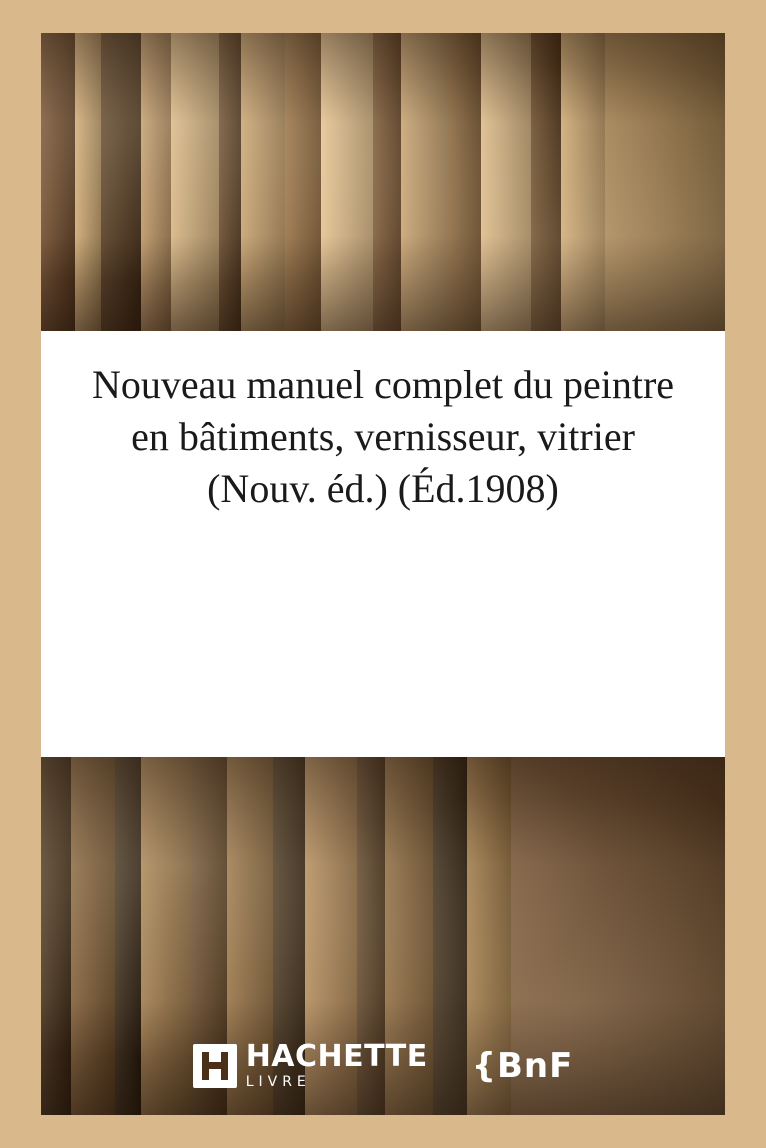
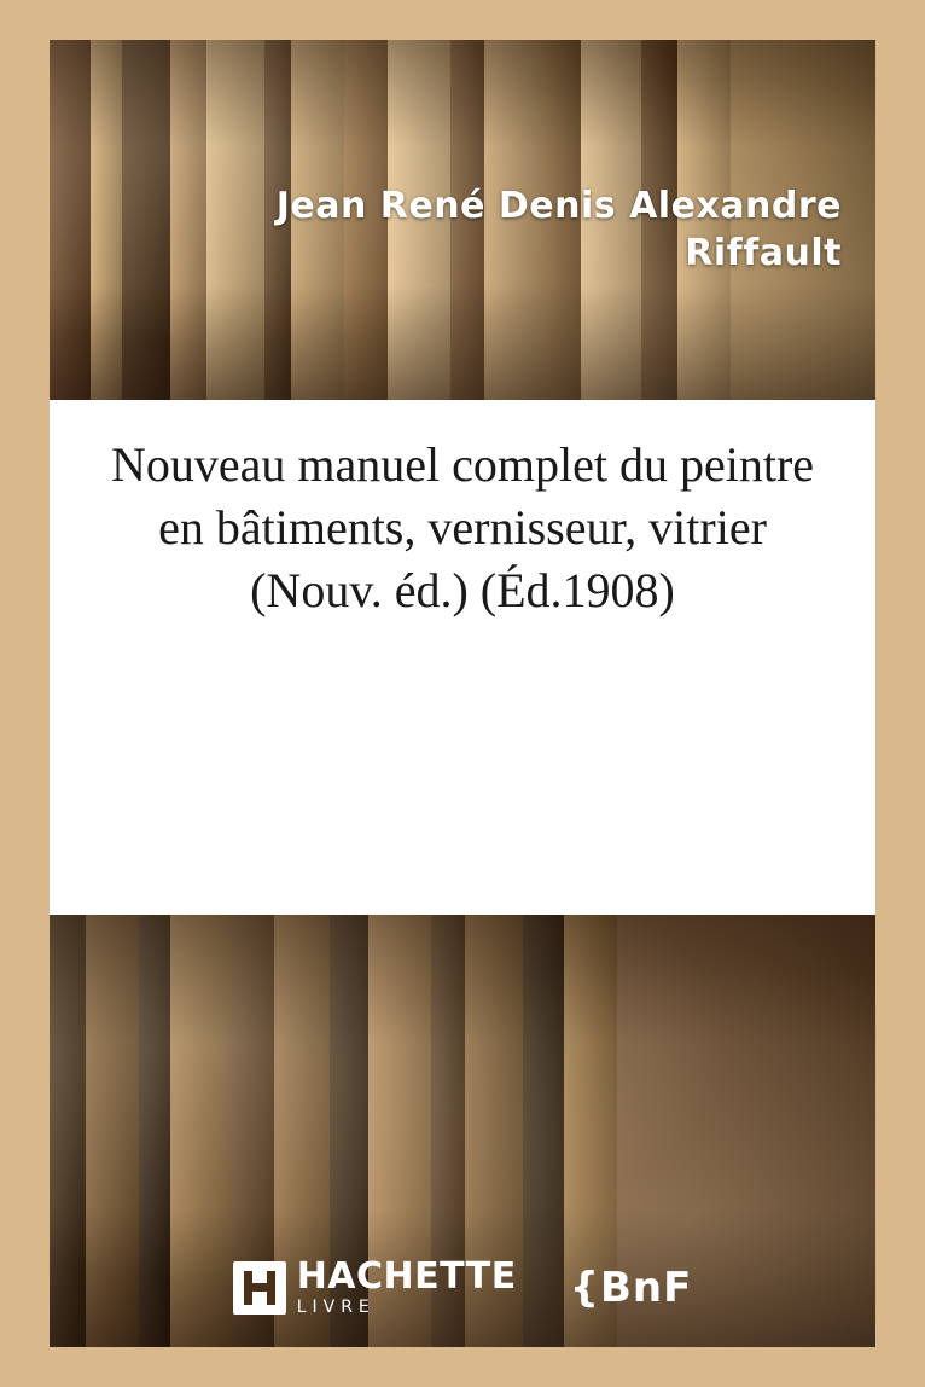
+ Jean René Denis Alexandre Riffault
  Nouveau manuel complet du peintre en bâtiments, vernisseur, vitrier (Nouv. éd.) (Éd.1908)
  HACHETTE
  LIVRE
  {BnF
